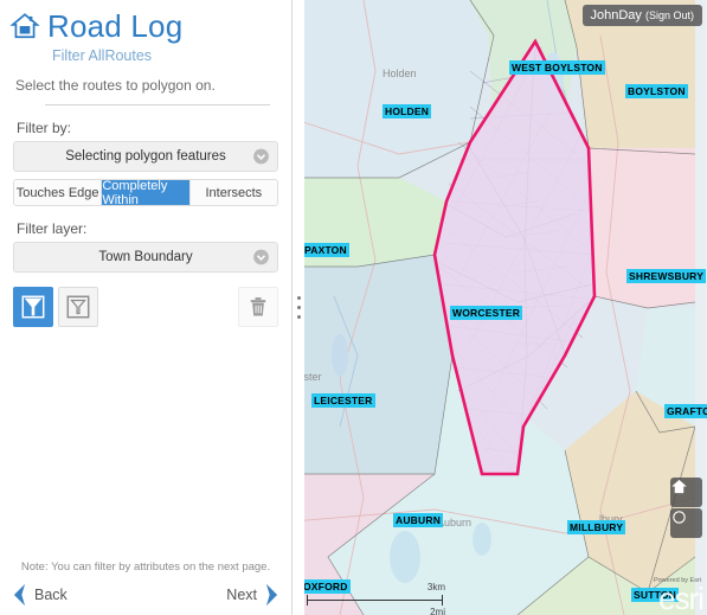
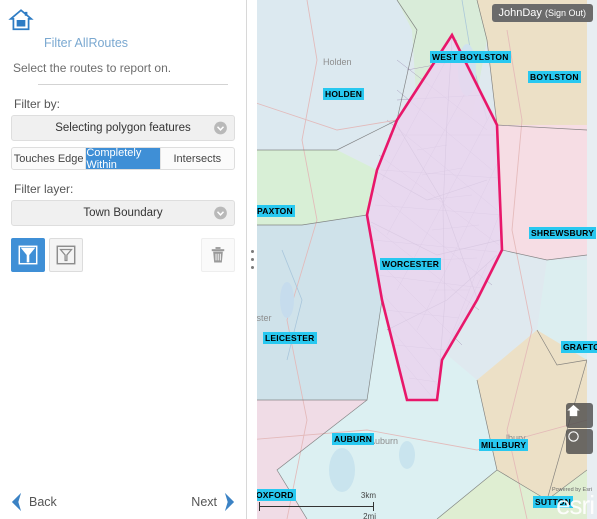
- Road Log
  Filter AllRoutes
- Select the routes to polygon on.
+ Select the routes to report on.
  Filter by:
  Selecting polygon features
  Touches Edge
  Completely Within
  Intersects
  Filter layer:
  Town Boundary
- Note: You can filter by attributes on the next page.
  Back
  Next
  JohnDay (Sign Out)
  Holden
  uburn
  lbury
  WEST BOYLSTON
  BOYLSTON
  HOLDEN
  PAXTON
  SHREWSBURY
  WORCESTER
  LEICESTER
  GRAFT
  AUBURN
  MILLBURY
  OXFORD
  SUTTON
  3km
  2mi
  esri
